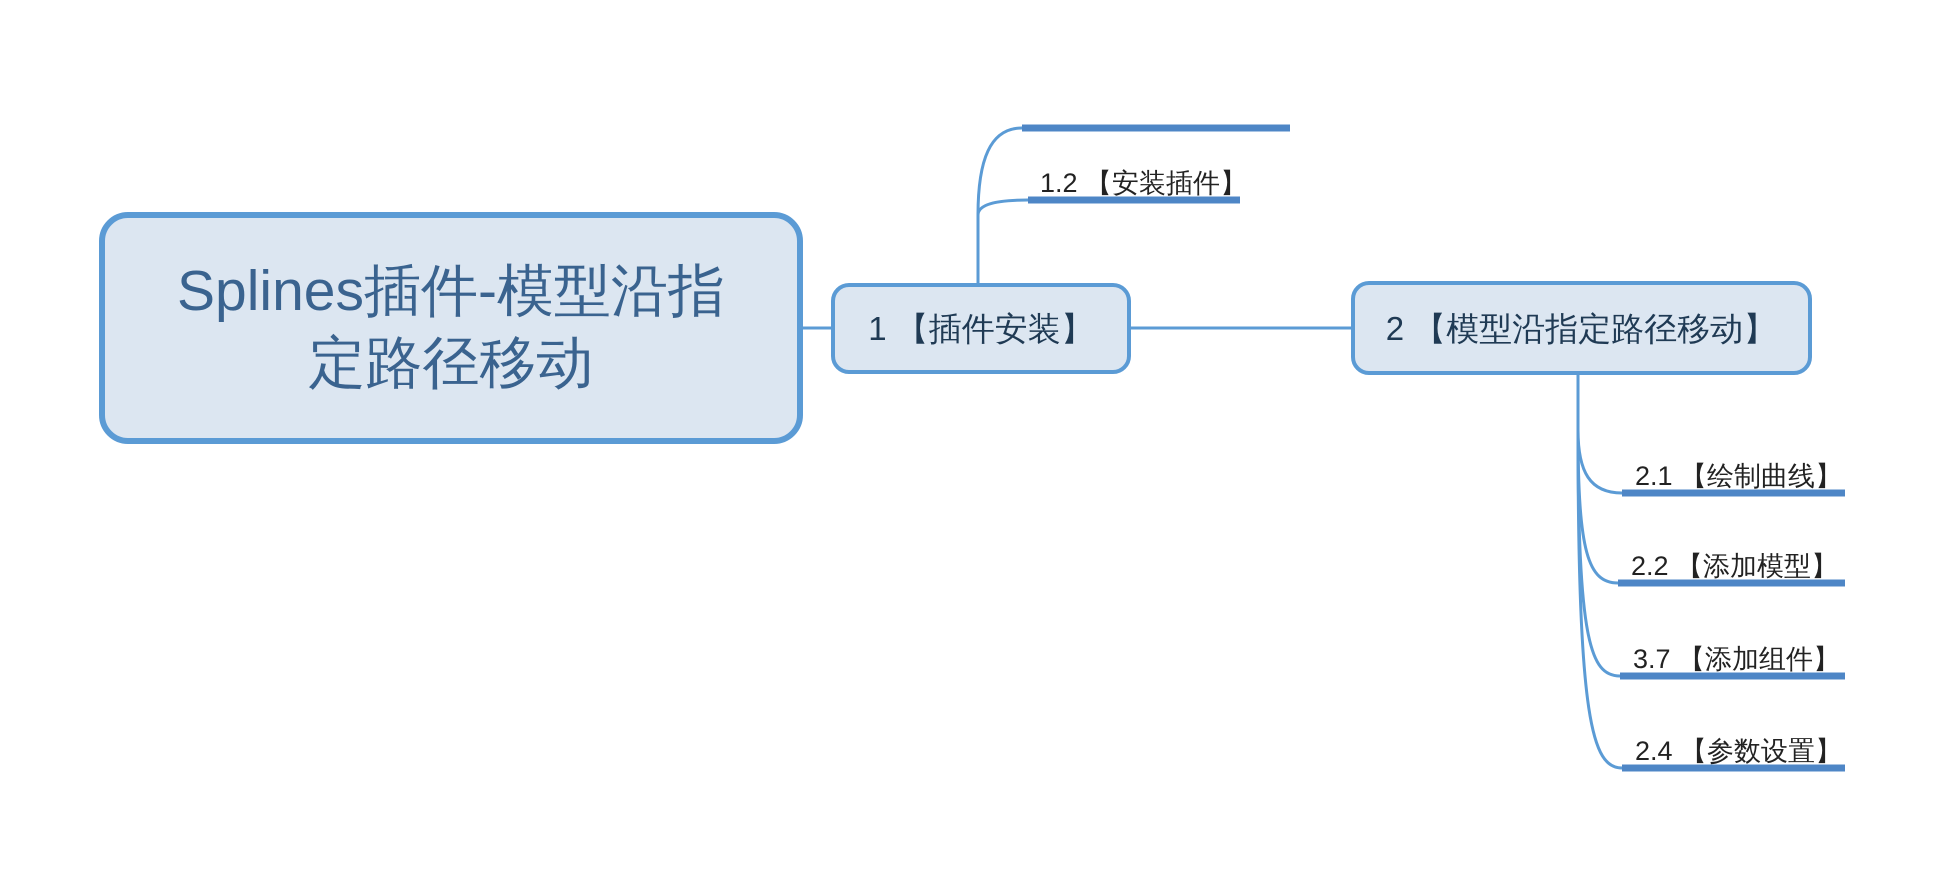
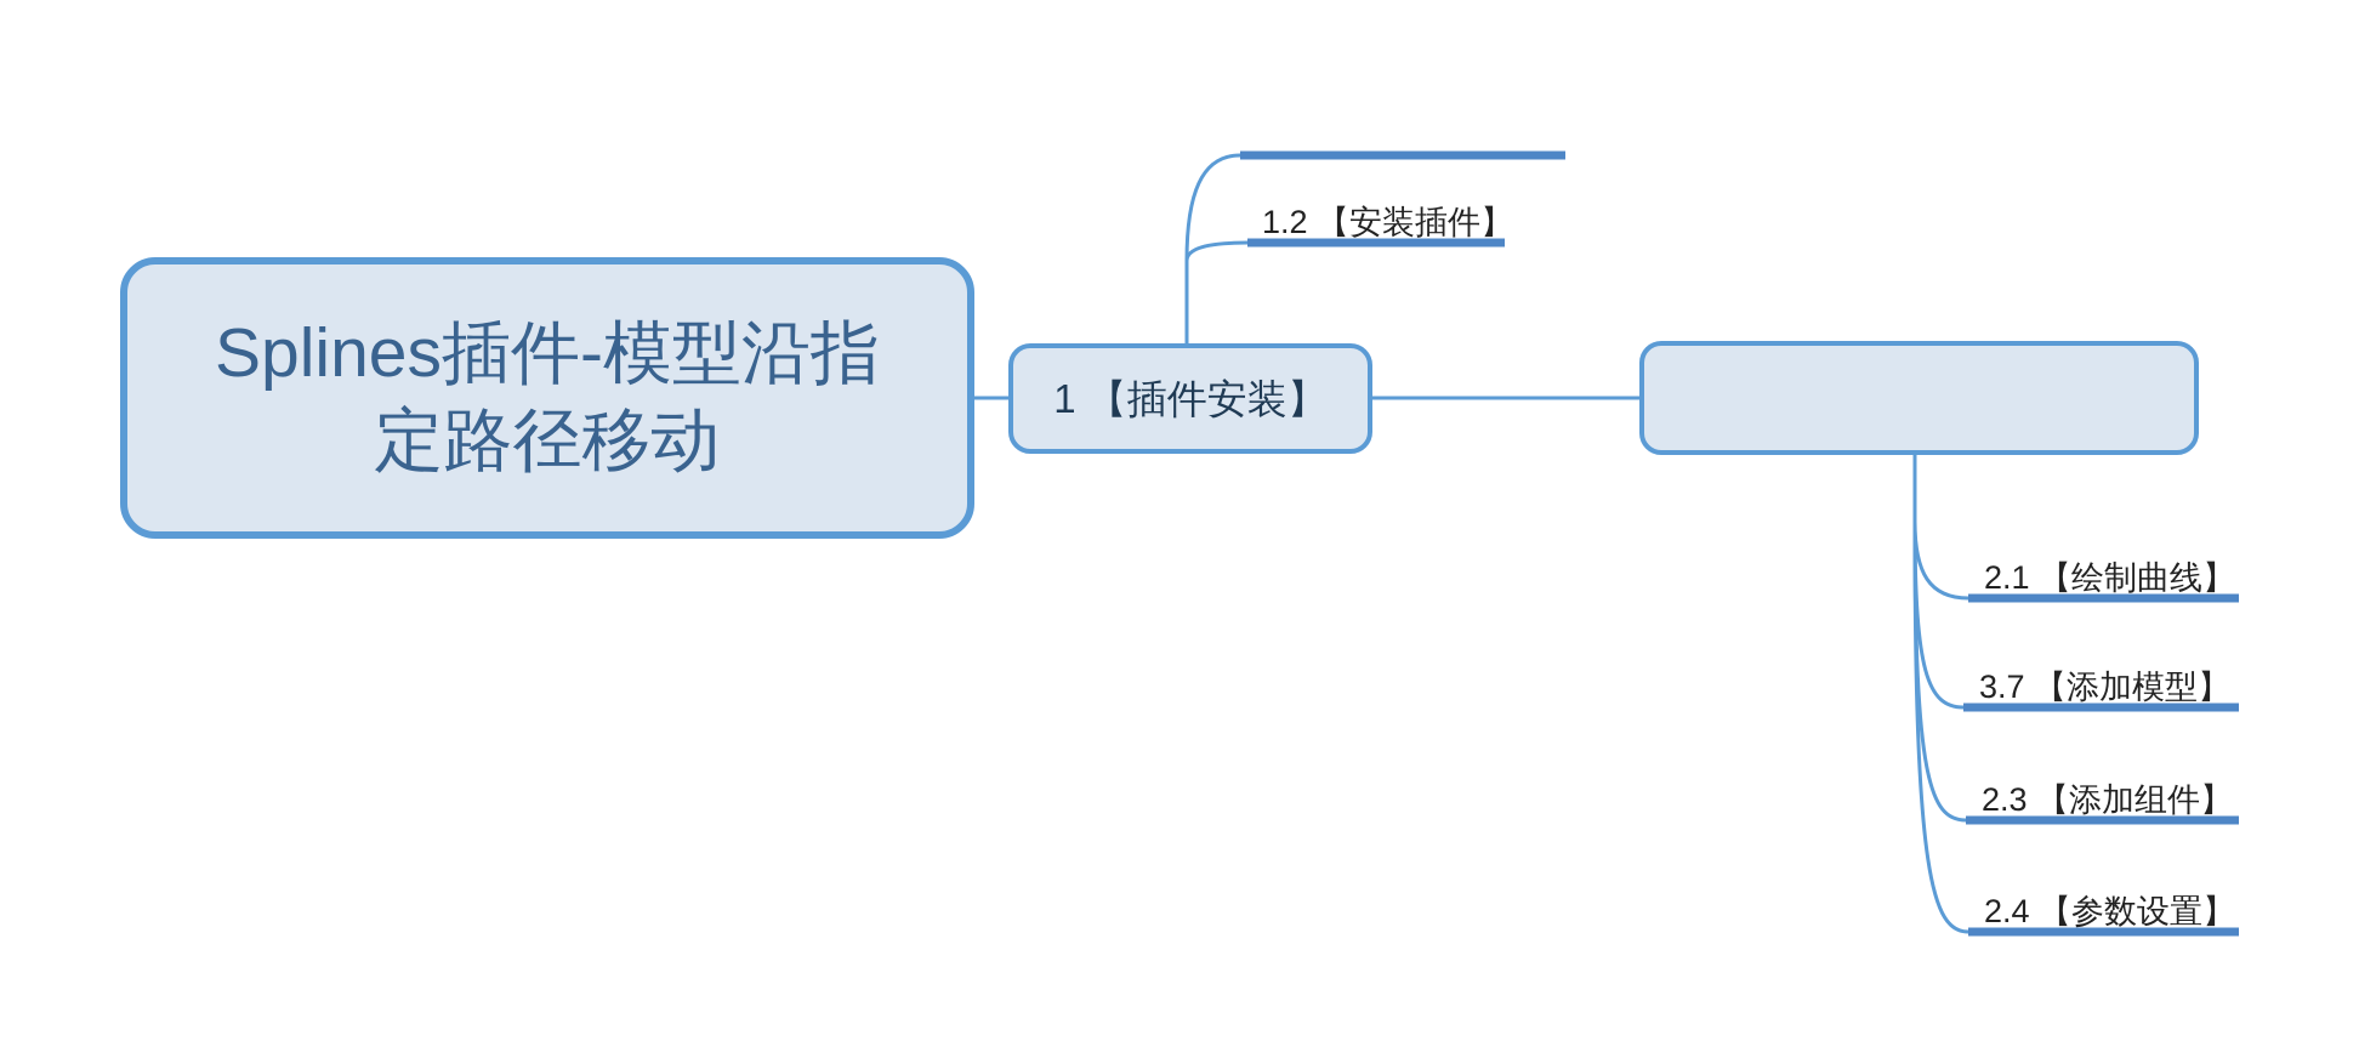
  Splines插件-模型沿指
  定路径移动
  1 【插件安装】
- 2 【模型沿指定路径移动】
  1.2 【安装插件】
  2.1 【绘制曲线】
- 2.2 【添加模型】
+ 3.7 【添加模型】
- 3.7 【添加组件】
+ 2.3 【添加组件】
  2.4 【参数设置】
